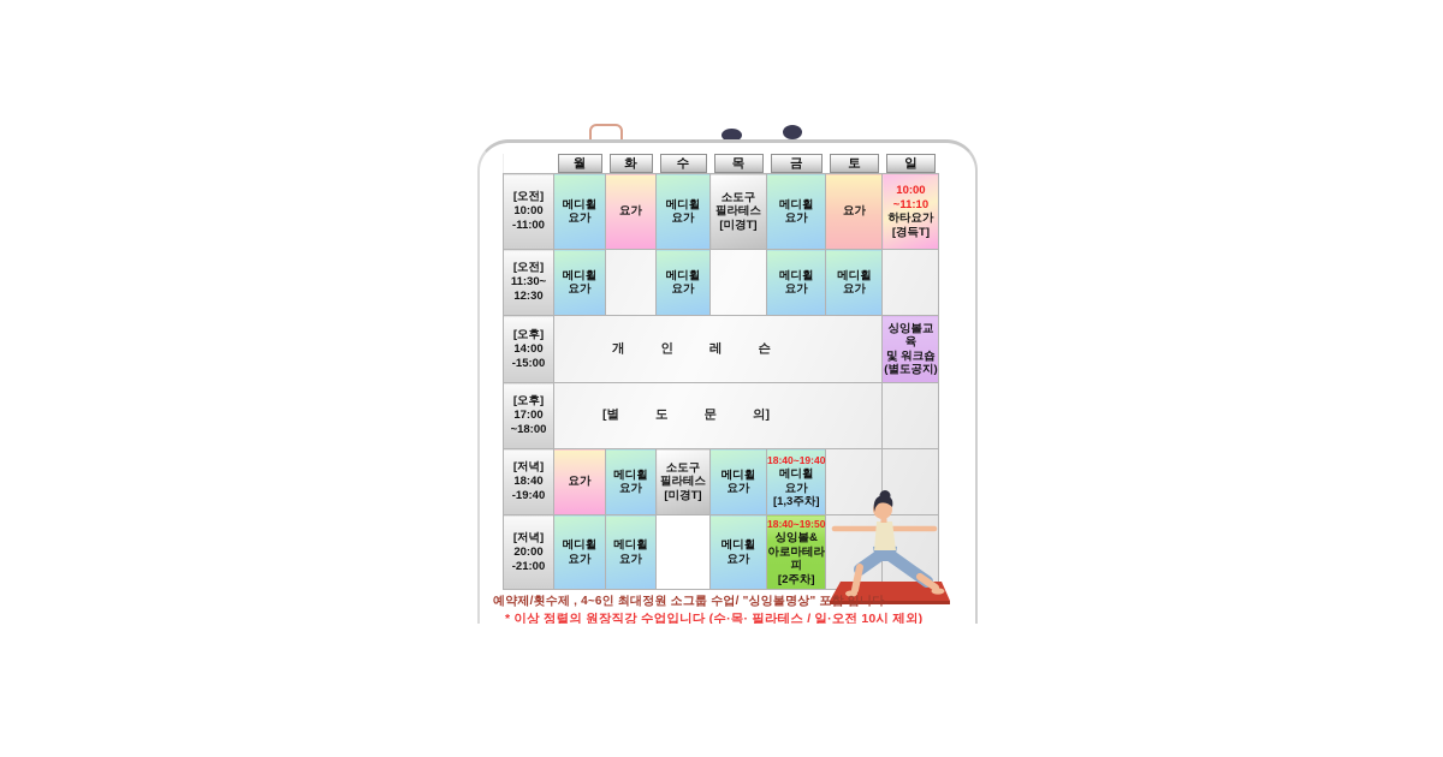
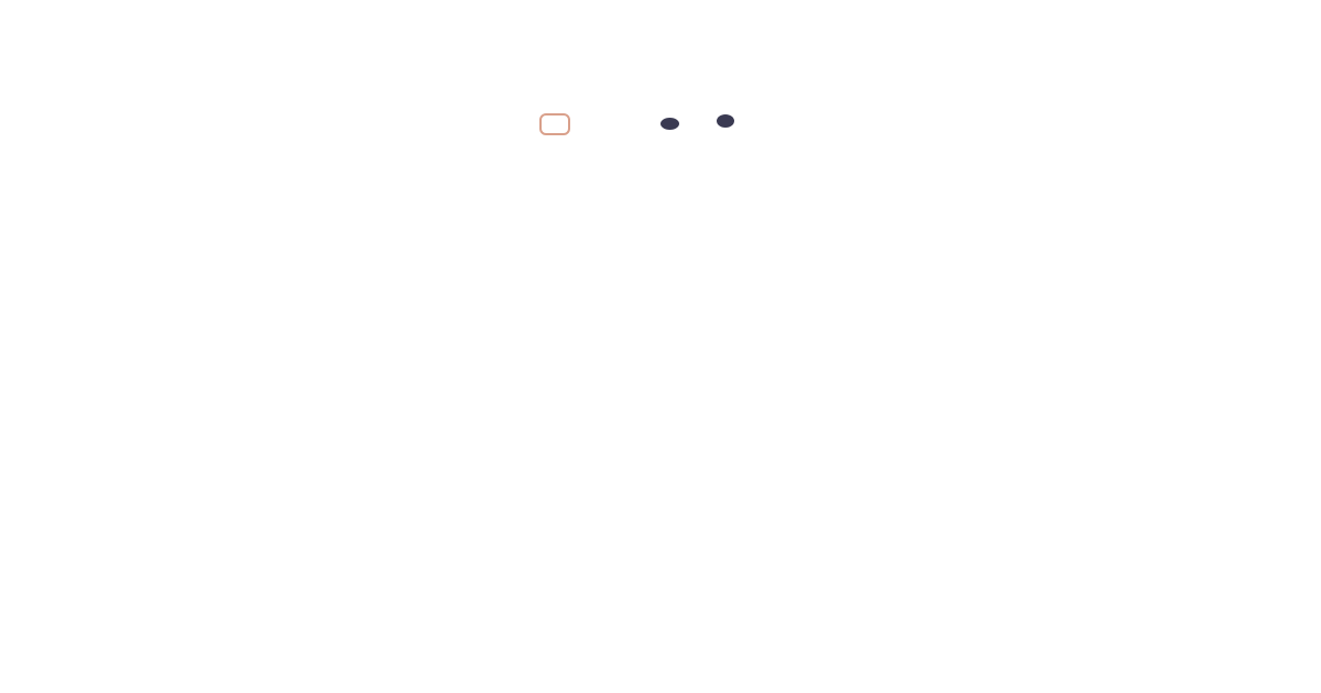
- 	월	화	수	목	금	토	일
- [오전] 10:00 -11:00	메디휠 요가	요가	메디휠 요가	소도구 필라테스 [미경T]	메디휠 요가	요가	10:00 ~11:10 하타요가 [경득T]
- [오전] 11:30~ 12:30	메디휠 요가		메디휠 요가		메디휠 요가	메디휠 요가
- [오후] 14:00 -15:00	개 인 레 슨	싱잉볼교육 및 워크숍 (별도공지)
- [오후] 17:00 ~18:00	[별 도 문 의]
- [저녁] 18:40 -19:40	요가	메디휠 요가	소도구 필라테스 [미경T]	메디휠 요가	18:40~19:40 메디휠 요가 [1,3주차]
- [저녁] 20:00 -21:00	메디휠 요가	메디휠 요가		메디휠 요가	18:40~19:50 싱잉볼& 아로마테라피 [2주차]
- 예약제/횟수제 , 4~6인 최대정원 소그룹 수업/ "싱잉볼명상" 포함 입니다.
- * 이상 정렬의 원장직강 수업입니다 (수·목· 필라테스 / 일·오전 10시 제외)
